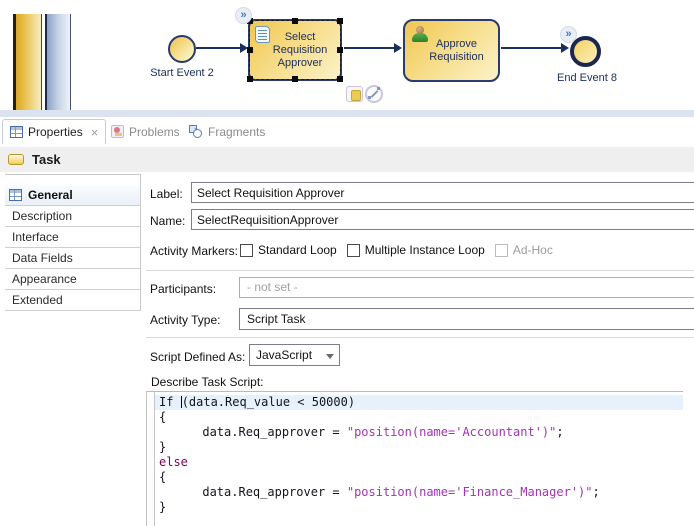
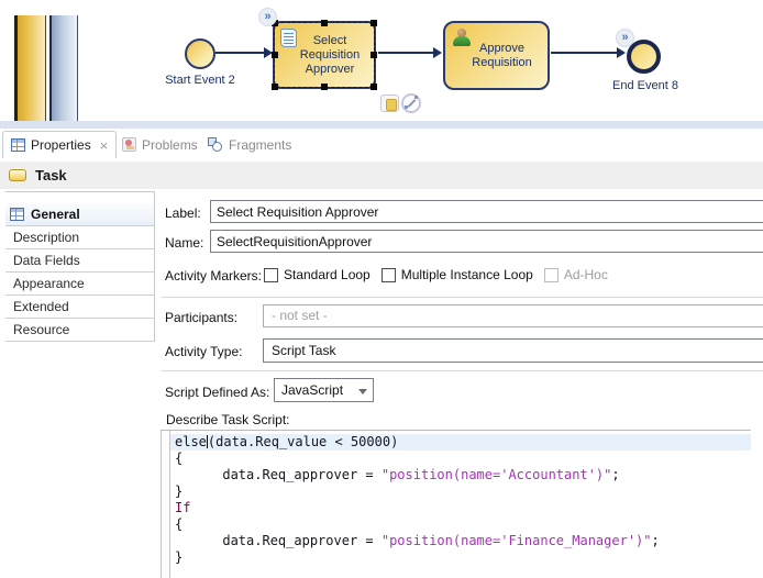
  Start Event 2
  Select Requisition Approver
  »
  Approve Requisition
  »
  End Event 8
  Properties
  ×
  Problems
  Fragments
  Task
  General
  Description
- Interface
  Data Fields
  Appearance
  Extended
+ Resource
  Label:
  Select Requisition Approver
  Name:
  SelectRequisitionApprover
  Activity Markers:
  Standard Loop
  Multiple Instance Loop
  Ad-Hoc
  Participants:
  - not set -
  Activity Type:
  Script Task
  Script Defined As:
  JavaScript
  Describe Task Script:
- If (data.Req_value < 50000)
+ else(data.Req_value < 50000)
  {
  data.Req_approver = "position(name='Accountant')";
  }
- else
+ If
  {
  data.Req_approver = "position(name='Finance_Manager')";
  }
